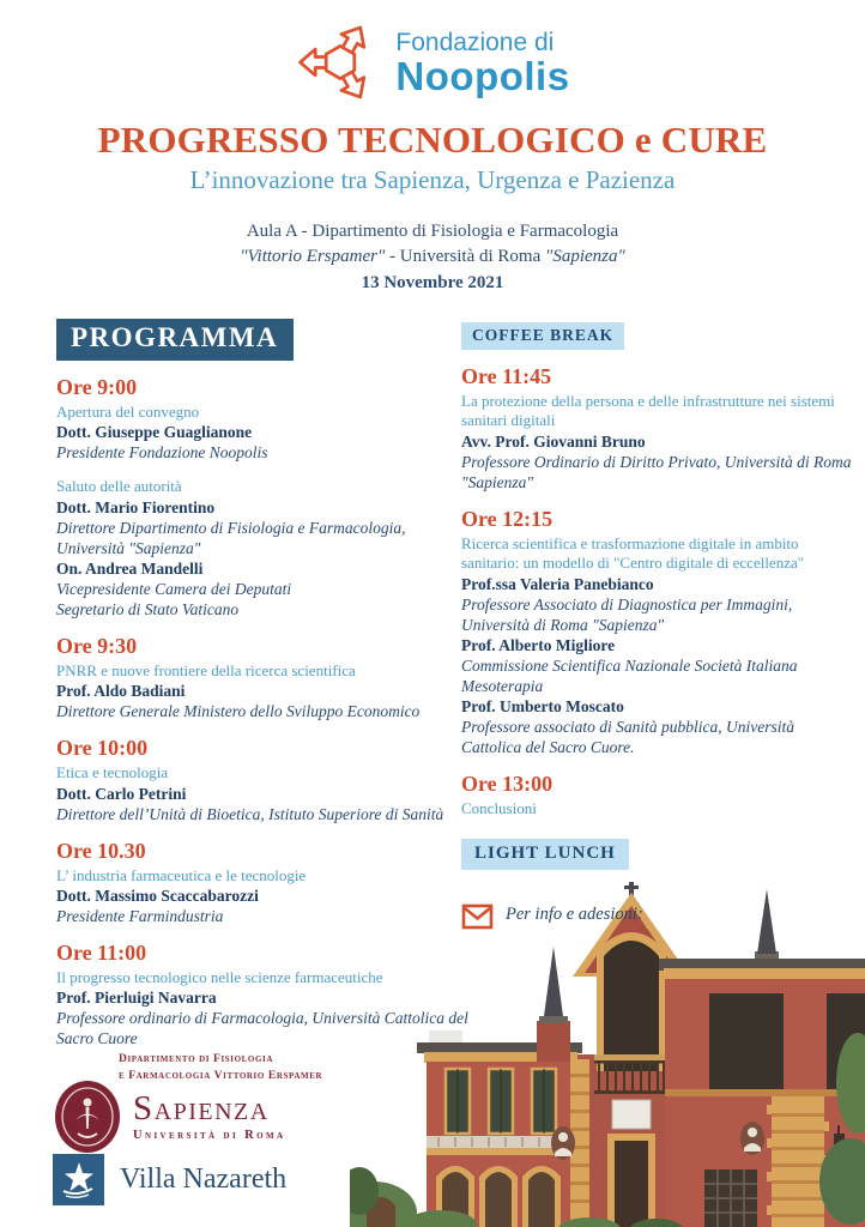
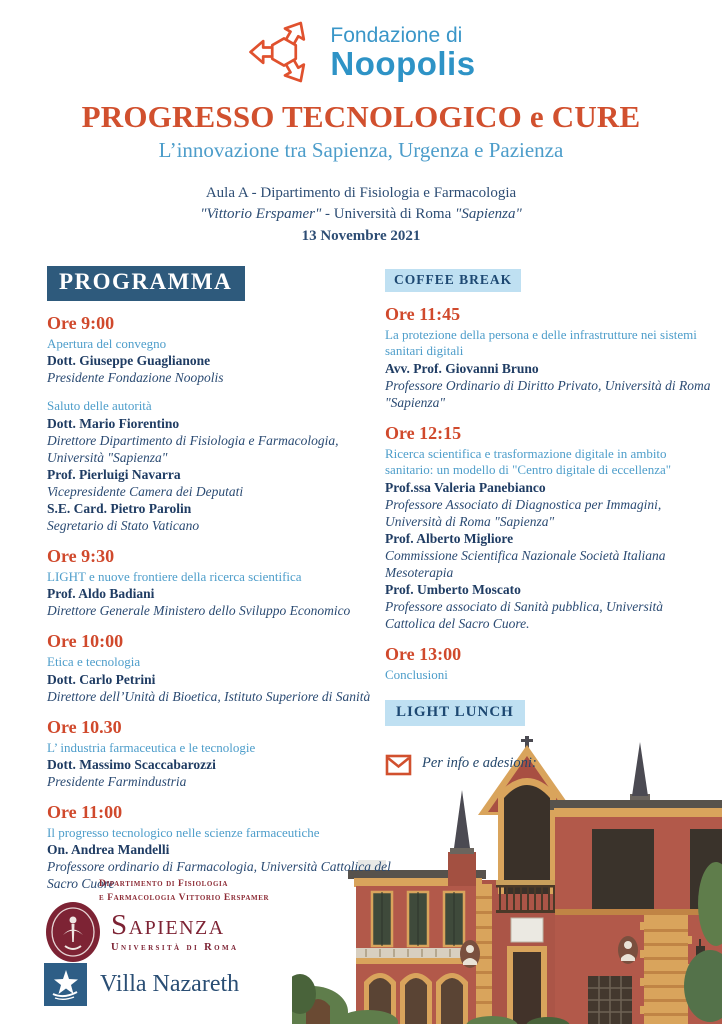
  Fondazione di
  Noopolis
  PROGRESSO TECNOLOGICO e CURE
  L’innovazione tra Sapienza, Urgenza e Pazienza
  Aula A - Dipartimento di Fisiologia e Farmacologia
  "Vittorio Erspamer" - Università di Roma "Sapienza"
  13 Novembre 2021
  PROGRAMMA
  Ore 9:00
  Apertura del convegno
  Dott. Giuseppe Guaglianone
  Presidente Fondazione Noopolis
  Saluto delle autorità
  Dott. Mario Fiorentino
  Direttore Dipartimento di Fisiologia e Farmacologia, Università "Sapienza"
- On. Andrea Mandelli
+ Prof. Pierluigi Navarra
  Vicepresidente Camera dei Deputati
+ S.E. Card. Pietro Parolin
  Segretario di Stato Vaticano
  Ore 9:30
- PNRR e nuove frontiere della ricerca scientifica
+ LIGHT e nuove frontiere della ricerca scientifica
  Prof. Aldo Badiani
  Direttore Generale Ministero dello Sviluppo Economico
  Ore 10:00
  Etica e tecnologia
  Dott. Carlo Petrini
  Direttore dell’Unità di Bioetica, Istituto Superiore di Sanità
  Ore 10.30
  L’ industria farmaceutica e le tecnologie
  Dott. Massimo Scaccabarozzi
  Presidente Farmindustria
  Ore 11:00
  Il progresso tecnologico nelle scienze farmaceutiche
- Prof. Pierluigi Navarra
+ On. Andrea Mandelli
  Professore ordinario di Farmacologia, Università Cattolica del Sacro Cuore
  COFFEE BREAK
  Ore 11:45
  La protezione della persona e delle infrastrutture nei sistemi sanitari digitali
  Avv. Prof. Giovanni Bruno
  Professore Ordinario di Diritto Privato, Università di Roma "Sapienza"
  Ore 12:15
  Ricerca scientifica e trasformazione digitale in ambito sanitario: un modello di "Centro digitale di eccellenza"
  Prof.ssa Valeria Panebianco
  Professore Associato di Diagnostica per Immagini, Università di Roma "Sapienza"
  Prof. Alberto Migliore
  Commissione Scientifica Nazionale Società Italiana Mesoterapia
  Prof. Umberto Moscato
  Professore associato di Sanità pubblica, Università Cattolica del Sacro Cuore.
  Ore 13:00
  Conclusioni
  LIGHT LUNCH
  Per info e adesioni:
  Dipartimento di Fisiologia
  e Farmacologia Vittorio Erspamer
  Sapienza
  Università di Roma
  Villa Nazareth
